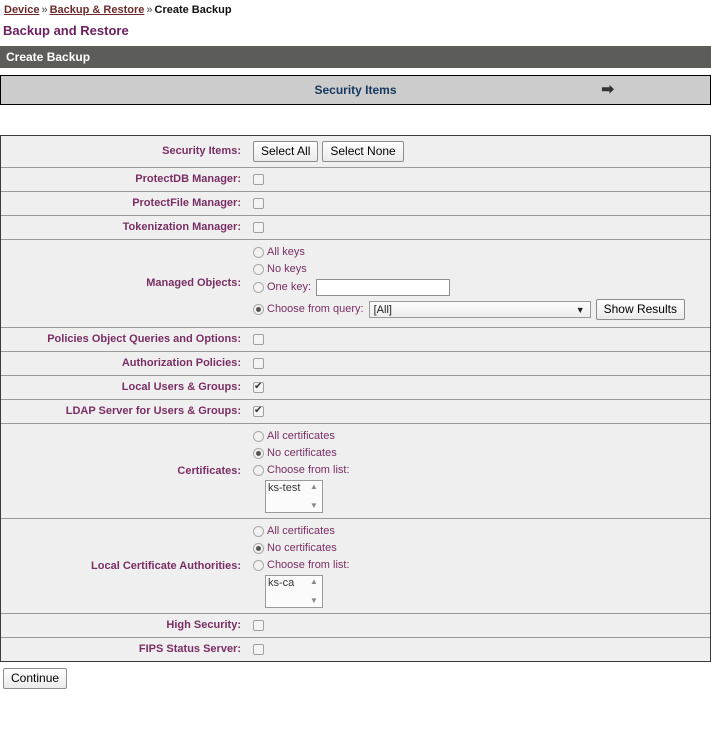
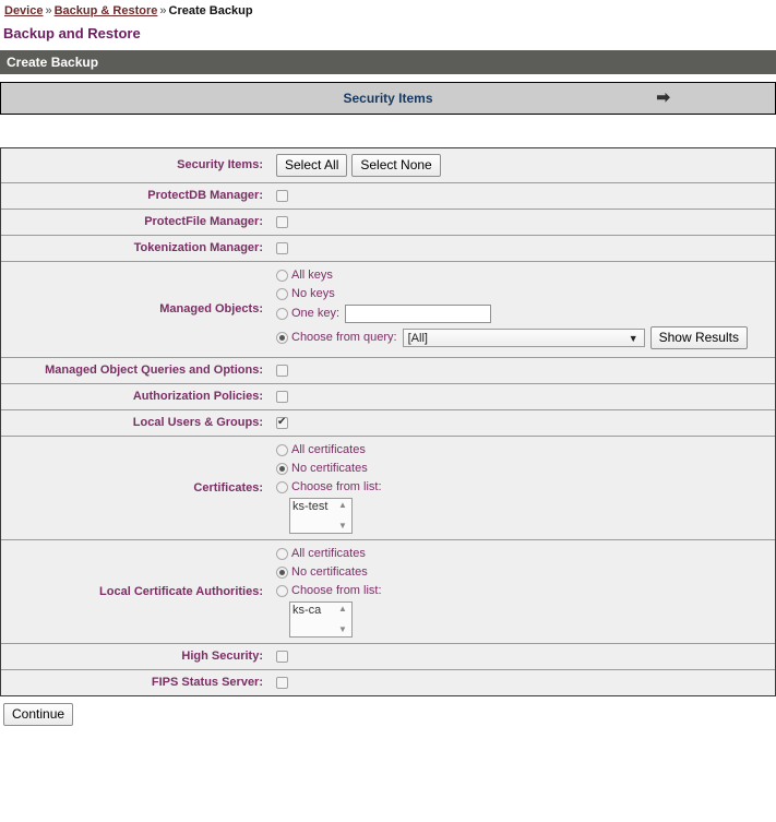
  Device » Backup & Restore » Create Backup
  Backup and Restore
  Create Backup
  Security Items
  ➡
  Security Items:	Select All Select None
  ProtectDB Manager:
  ProtectFile Manager:
  Tokenization Manager:
  Managed Objects:	All keys No keys One key: Choose from query: [All] ▼ Show Results
- Policies Object Queries and Options:
+ Managed Object Queries and Options:
  Authorization Policies:
  Local Users & Groups:
- LDAP Server for Users & Groups:
  Certificates:	All certificates No certificates Choose from list: ks-test ▲ ▼
  Local Certificate Authorities:	All certificates No certificates Choose from list: ks-ca ▲ ▼
  High Security:
  FIPS Status Server:
  Continue
